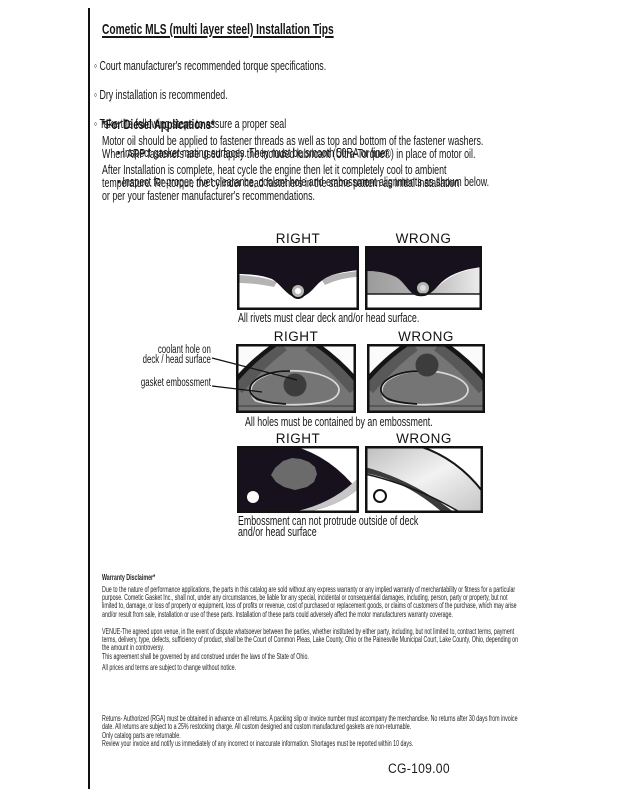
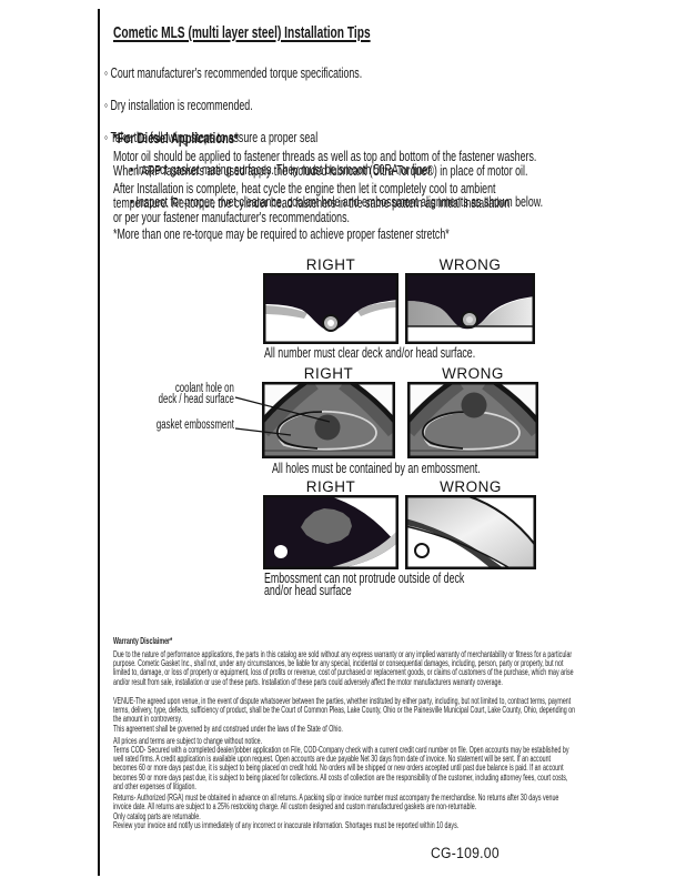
  Cometic MLS (multi layer steel) Installation Tips
  ◦ Court manufacturer's recommended torque specifications.
  ◦ Dry installation is recommended.
  ◦ Take the following steps to assure a proper seal
  • Inspect gasket mating surfaces. They must be smooth 50RA or finer.
  • Inspect for proper, rivet clearance, coolant hole and embossment alignments as shown below.
  *For Diesel Applications*
  Motor oil should be applied to fastener threads as well as top and bottom of the fastener washers.
  When ARP fasteners are used apply the included lubricant (Ultra-Torque®) in place of motor oil.
  After Installation is complete, heat cycle the engine then let it completely cool to ambient
  temperature. Re-torque the cylinder head fasteners in the same pattern as initial installation
  or per your fastener manufacturer's recommendations.
+ *More than one re-torque may be required to achieve proper fastener stretch*
  RIGHT
  WRONG
- All rivets must clear deck and/or head surface.
+ All number must clear deck and/or head surface.
  RIGHT
  WRONG
  coolant hole on
  deck / head surface
  gasket embossment
  All holes must be contained by an embossment.
  RIGHT
  WRONG
  Embossment can not protrude outside of deck
  and/or head surface
  Warranty Disclaimer*
  Due to the nature of performance applications, the parts in this catalog are sold without any express warranty or any implied warranty of merchantability or fitness for a particular purpose. Cometic Gasket Inc., shall not, under any circumstances, be liable for any special, incidental or consequential damages, including, person, party or property, but not limited to, damage, or loss of property or equipment, loss of profits or revenue, cost of purchased or replacement goods, or claims of customers of the purchase, which may arise and/or result from sale, installation or use of these parts. Installation of these parts could adversely affect the motor manufacturers warranty coverage.
  VENUE-The agreed upon venue, in the event of dispute whatsoever between the parties, whether instituted by either party, including, but not limited to, contract terms, payment terms, delivery, type, defects, sufficiency of product, shall be the Court of Common Pleas, Lake County, Ohio or the Painesville Municipal Court, Lake County, Ohio, depending on the amount in controversy.
  This agreement shall be governed by and construed under the laws of the State of Ohio.
  All prices and terms are subject to change without notice.
+ Terms COD- Secured with a completed dealer/jobber application on File, COD-Company check with a current credit card number on file. Open accounts may be established by well rated firms. A credit application is available upon request. Open accounts are due payable Net 30 days from date of invoice. No statement will be sent. If an account becomes 60 or more days past due, it is subject to being placed on credit hold. No orders will be shipped or new orders accepted until past due balance is paid. If an account becomes 90 or more days past due, it is subject to being placed for collections. All costs of collection are the responsibility of the customer, including attorney fees, court costs, and other expenses of litigation.
- Returns- Authorized (RGA) must be obtained in advance on all returns. A packing slip or invoice number must accompany the merchandise. No returns after 30 days from invoice date. All returns are subject to a 25% restocking charge. All custom designed and custom manufactured gaskets are non-returnable.
+ Returns- Authorized (RGA) must be obtained in advance on all returns. A packing slip or invoice number must accompany the merchandise. No returns after 30 days venue invoice date. All returns are subject to a 25% restocking charge. All custom designed and custom manufactured gaskets are non-returnable.
  Only catalog parts are returnable.
  Review your invoice and notify us immediately of any incorrect or inaccurate information. Shortages must be reported within 10 days.
  CG-109.00
